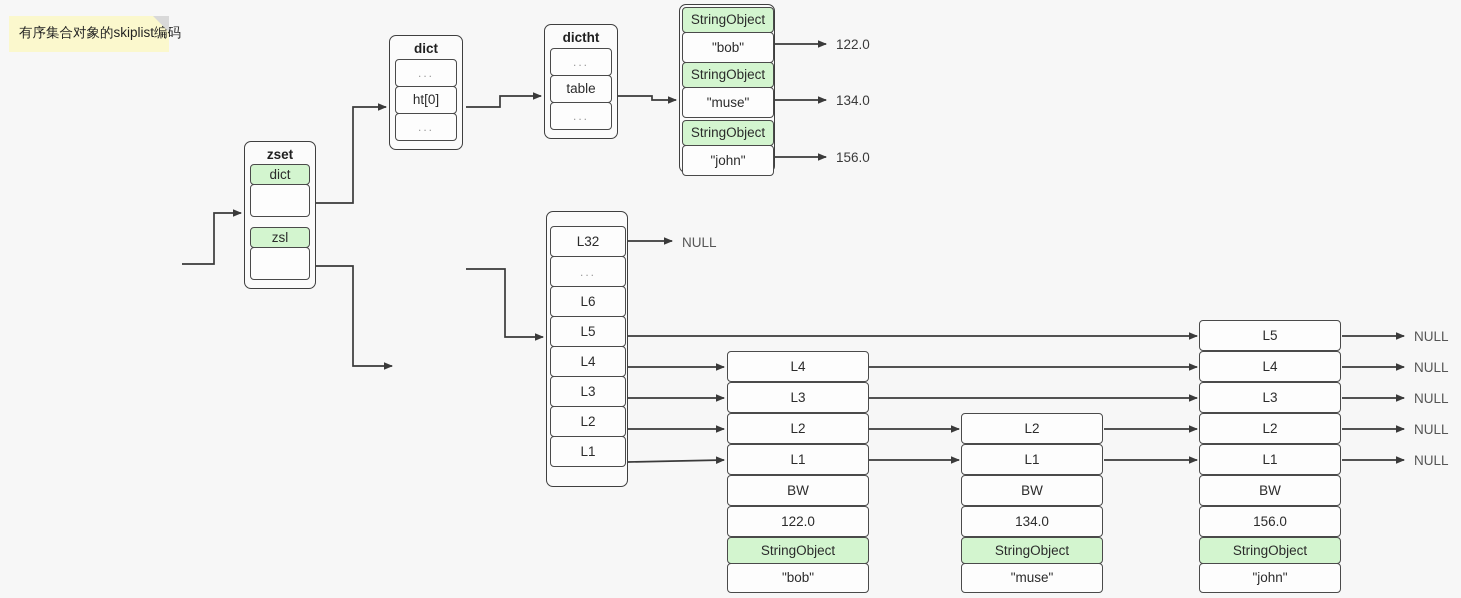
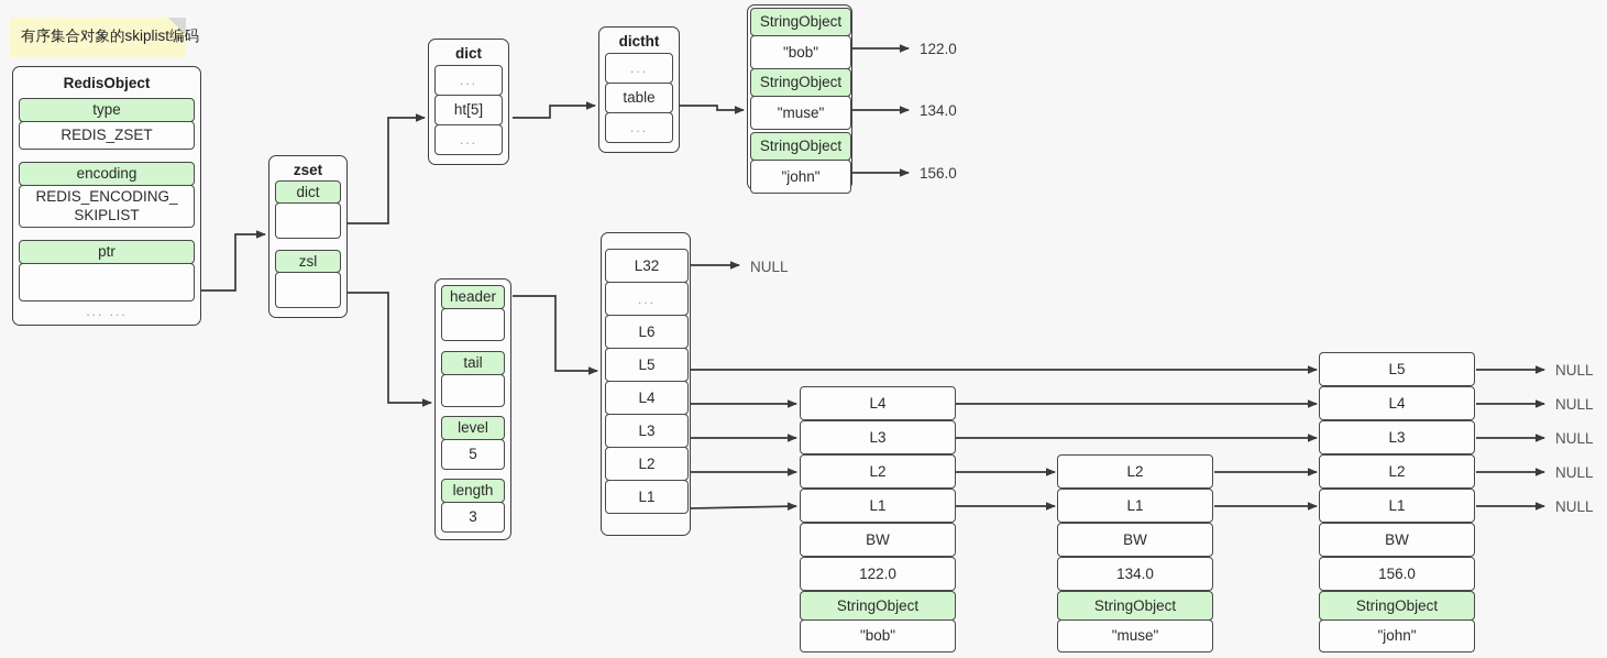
  有序集合对象的skiplist编码
+ RedisObject
+ type
+ REDIS_ZSET
+ encoding
+ REDIS_ENCODING_
+ SKIPLIST
+ ptr
+ ... ...
  zset
  dict
  zsl
  dict
  ...
- ht[0]
+ ht[5]
  ...
  dictht
  ...
  table
  ...
  StringObject
  "bob"
  StringObject
  "muse"
  StringObject
  "john"
  122.0
  134.0
  156.0
+ header
+ tail
+ level
+ 5
+ length
+ 3
  L32
  ...
  L6
  L5
  L4
  L3
  L2
  L1
  NULL
  L4
  L3
  L2
  L1
  BW
  122.0
  StringObject
  "bob"
  L2
  L1
  BW
  134.0
  StringObject
  "muse"
  L5
  L4
  L3
  L2
  L1
  BW
  156.0
  StringObject
  "john"
  NULL
  NULL
  NULL
  NULL
  NULL
